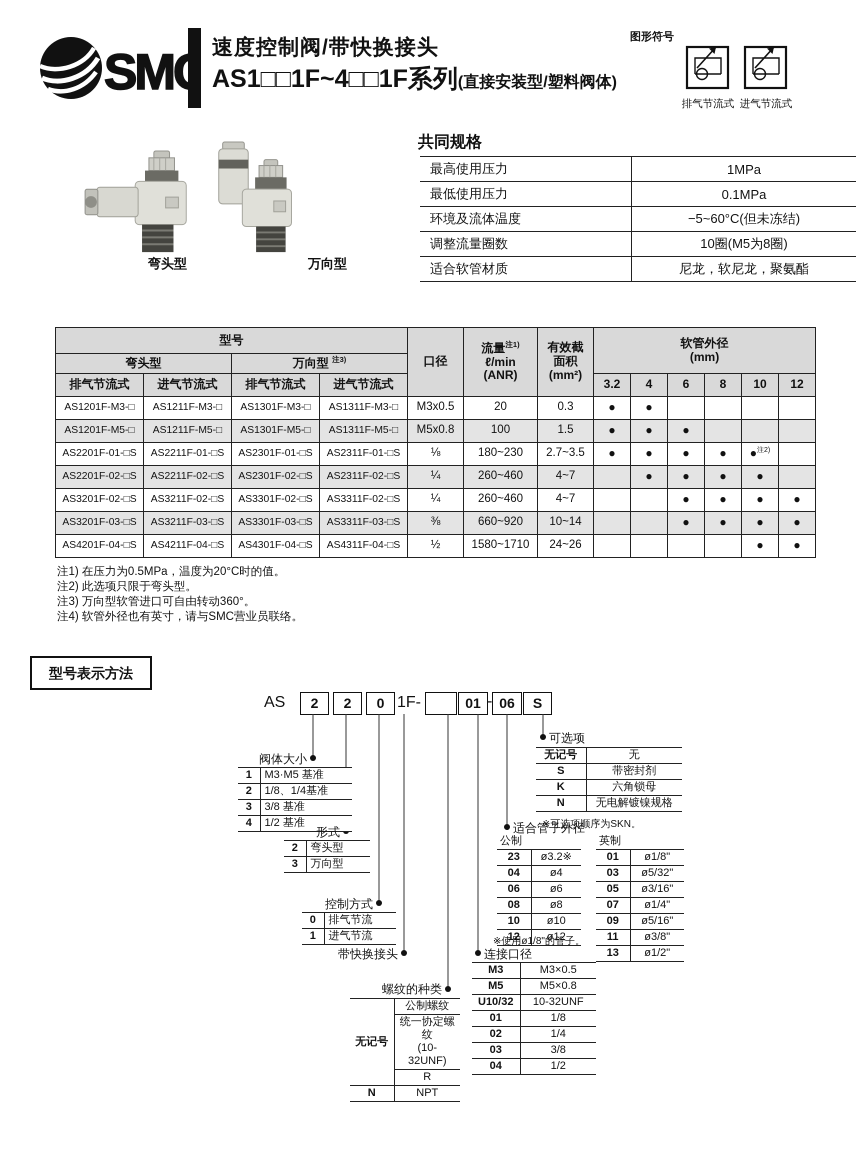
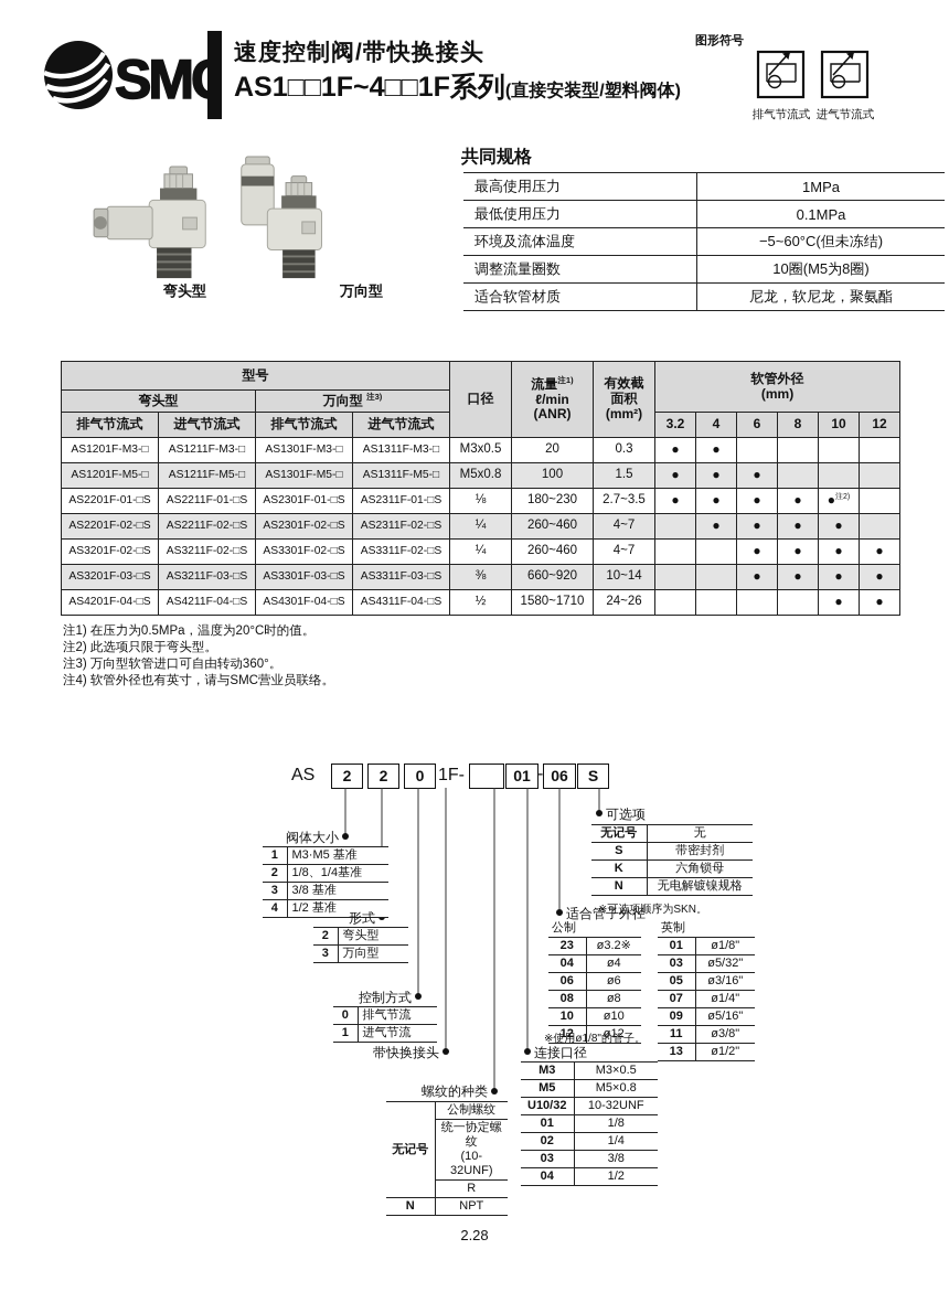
  速度控制阀/带快换接头
  AS1□□1F~4□□1F系列(直接安装型/塑料阀体)
  图形符号
  排气节流式
  进气节流式
  弯头型
  万向型
  共同规格
  最高使用压力	1MPa
  最低使用压力	0.1MPa
  环境及流体温度	−5~60°C(但未冻结)
  调整流量圈数	10圈(M5为8圈)
  适合软管材质	尼龙，软尼龙，聚氨酯
  型号	口径	流量注1) ℓ/min (ANR)	有效截 面积 (mm²)	软管外径 (mm)
  弯头型	万向型 注3)
  排气节流式	进气节流式	排气节流式	进气节流式	3.2	4	6	8	10	12
  AS1201F-M3-□	AS1211F-M3-□	AS1301F-M3-□	AS1311F-M3-□	M3x0.5	20	0.3	●	●
  AS1201F-M5-□	AS1211F-M5-□	AS1301F-M5-□	AS1311F-M5-□	M5x0.8	100	1.5	●	●	●
  AS2201F-01-□S	AS2211F-01-□S	AS2301F-01-□S	AS2311F-01-□S	⅛	180~230	2.7~3.5	●	●	●	●	●
  AS2201F-02-□S	AS2211F-02-□S	AS2301F-02-□S	AS2311F-02-□S	¼	260~460	4~7		●	●	●	●
  AS3201F-02-□S	AS3211F-02-□S	AS3301F-02-□S	AS3311F-02-□S	¼	260~460	4~7			●	●	●	●
  AS3201F-03-□S	AS3211F-03-□S	AS3301F-03-□S	AS3311F-03-□S	⅜	660~920	10~14			●	●	●	●
  AS4201F-04-□S	AS4211F-04-□S	AS4301F-04-□S	AS4311F-04-□S	½	1580~1710	24~26					●	●
  注1) 在压力为0.5MPa，温度为20°C时的值。
  注2) 此选项只限于弯头型。
  注3) 万向型软管进口可自由转动360°。
  注4) 软管外径也有英寸，请与SMC营业员联络。
- 型号表示方法
  AS
  2
  2
  0
  1F-
  01
  -
  06
  S
  阀体大小
  1	M3·M5 基准
  2	1/8、1/4基准
  3	3/8 基准
  4	1/2 基准
  形式
  2	弯头型
  3	万向型
  控制方式
  0	排气节流
  1	进气节流
  带快换接头
  螺纹的种类
  无记号	公制螺纹
  统一协定螺纹 (10-32UNF)
  R
  N	NPT
  连接口径
  M3	M3×0.5
  M5	M5×0.8
  U10/32	10-32UNF
  01	1/8
  02	1/4
  03	3/8
  04	1/2
  适合管子外径
  公制
  23	ø3.2※
  04	ø4
  06	ø6
  08	ø8
  10	ø10
  12	ø12
  ※使用ø1/8"的管子。
  英制
  01	ø1/8"
  03	ø5/32"
  05	ø3/16"
  07	ø1/4"
  09	ø5/16"
  11	ø3/8"
  13	ø1/2"
  可选项
  无记号	无
  S	带密封剂
  K	六角锁母
  N	无电解镀镍规格
  ※可选项顺序为SKN。
+ 2.28
